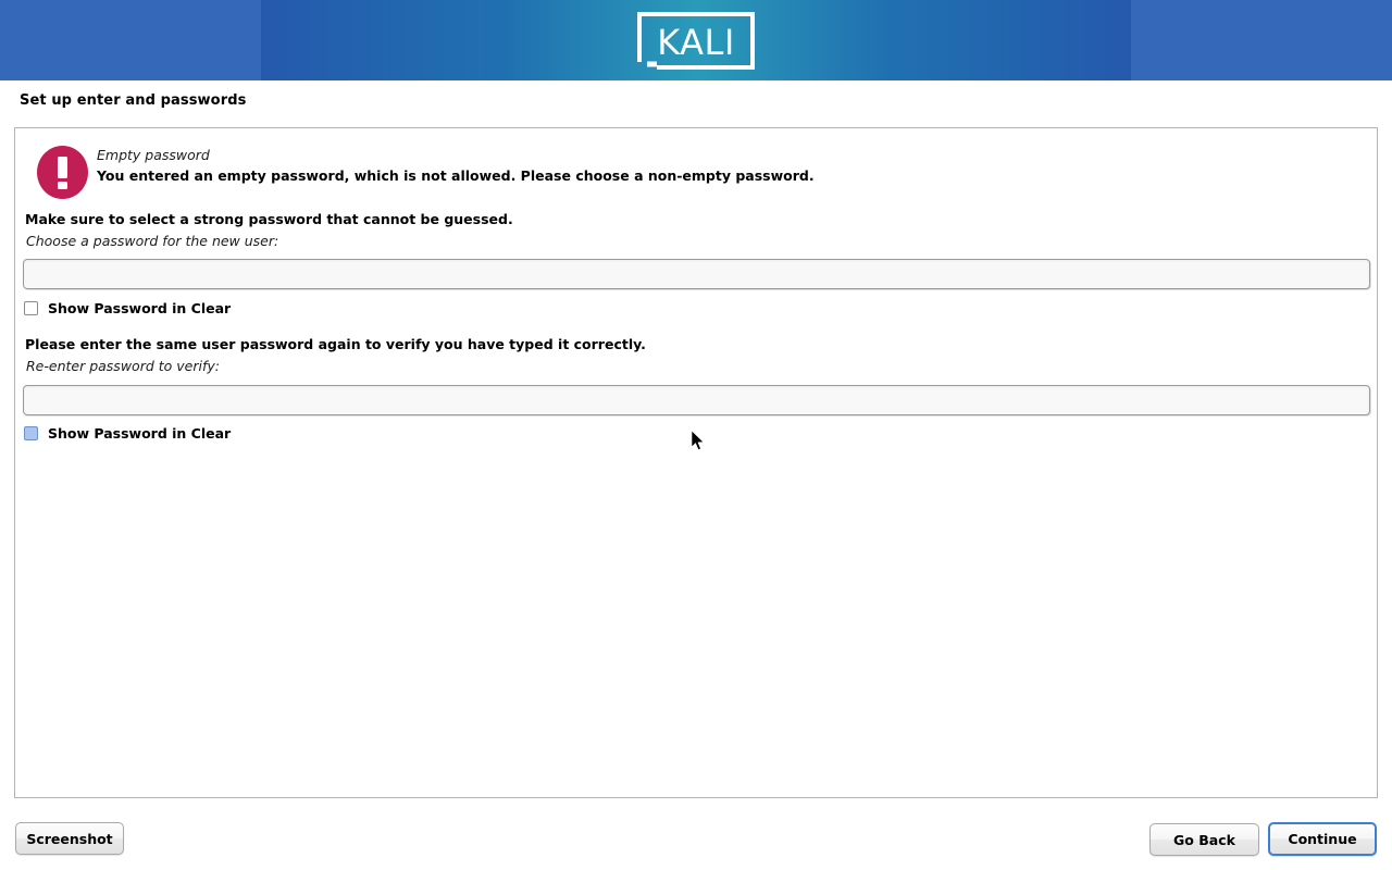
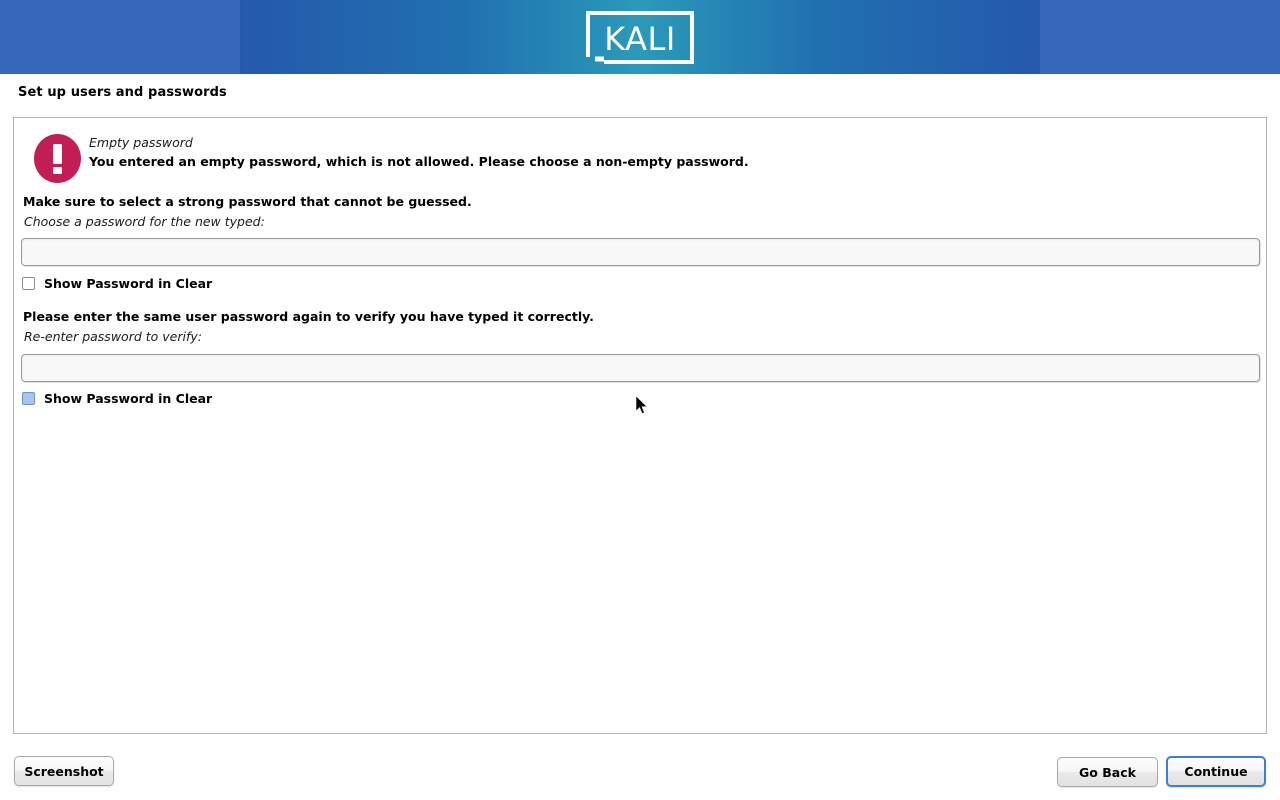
  KALI
- Set up enter and passwords
+ Set up users and passwords
  Empty password
  You entered an empty password, which is not allowed. Please choose a non-empty password.
  Make sure to select a strong password that cannot be guessed.
- Choose a password for the new user:
+ Choose a password for the new typed:
  Show Password in Clear
  Please enter the same user password again to verify you have typed it correctly.
  Re-enter password to verify:
  Show Password in Clear
  Screenshot
  Go Back
  Continue
